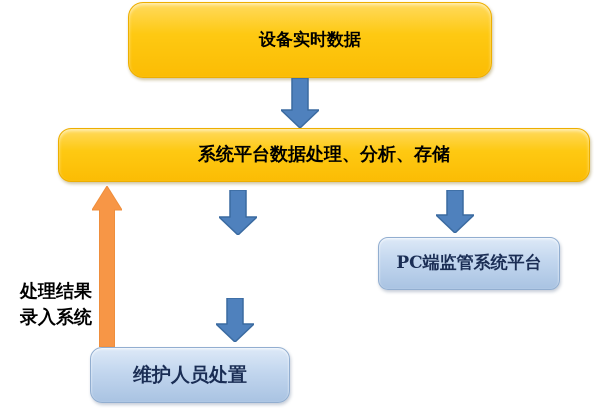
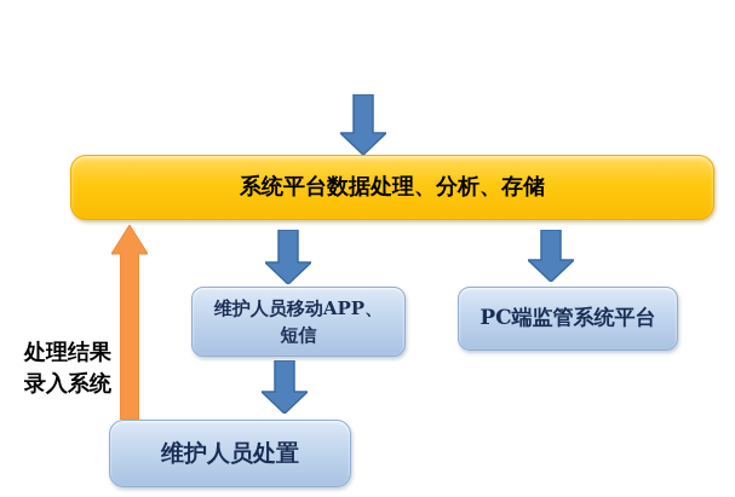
- 设备实时数据
  系统平台数据处理、分析、存储
+ 维护人员移动APP、
+ 短信
  PC端监管系统平台
  处理结果
  录入系统
  维护人员处置
